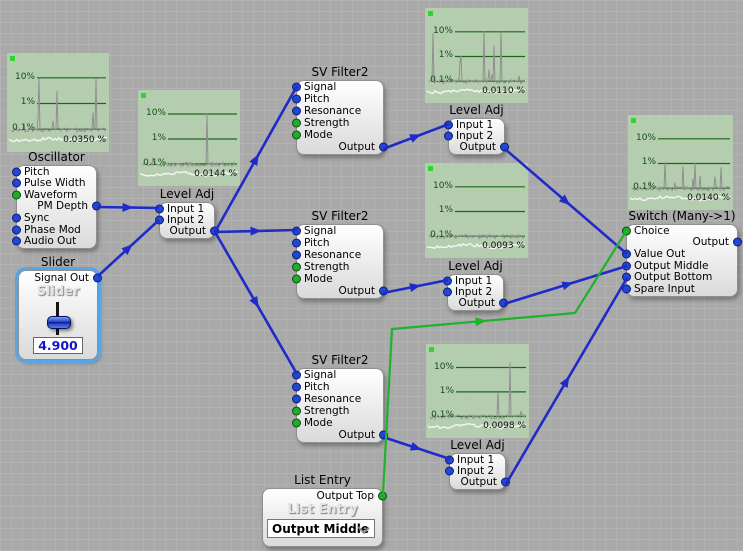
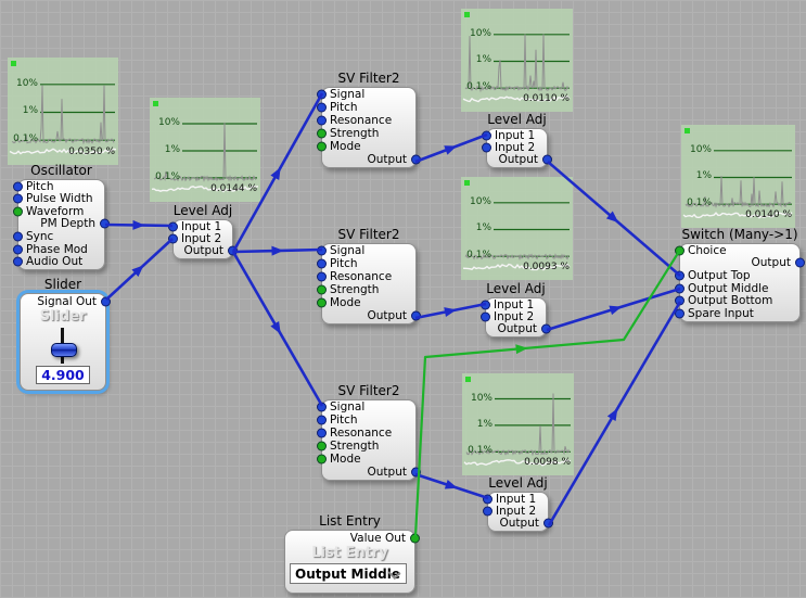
  10%
  1%
  0.1%
  0.0350 %
  10%
  1%
  0.1%
  0.0144 %
  10%
  1%
  0.1%
  0.0110 %
  10%
  1%
  0.1%
  0.0093 %
  10%
  1%
  0.1%
  0.0098 %
  10%
  1%
  0.1%
  0.0140 %
  Oscillator
  Pitch
  Pulse Width
  Waveform
  PM Depth
  Sync
  Phase Mod
  Audio Out
  Slider
  Signal Out
  Slider
  4.900
  Level Adj
  Input 1
  Input 2
  Output
  SV Filter2
  Signal
  Pitch
  Resonance
  Strength
  Mode
  Output
  SV Filter2
  Signal
  Pitch
  Resonance
  Strength
  Mode
  Output
  SV Filter2
  Signal
  Pitch
  Resonance
  Strength
  Mode
  Output
  Level Adj
  Input 1
  Input 2
  Output
  Level Adj
  Input 1
  Input 2
  Output
  Level Adj
  Input 1
  Input 2
  Output
  Switch (Many->1)
  Choice
  Output
- Value Out
+ Output Top
  Output Middle
  Output Bottom
  Spare Input
  List Entry
- Output Top
+ Value Out
  List Entry
  Output Middle
